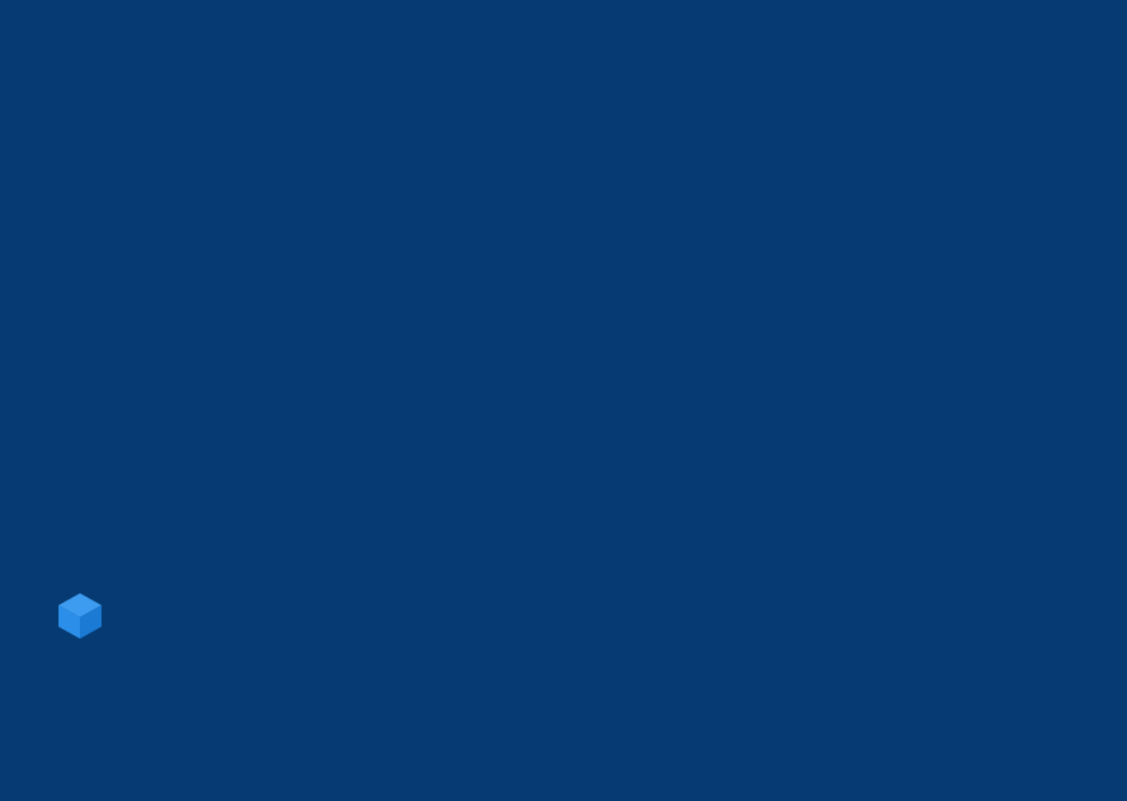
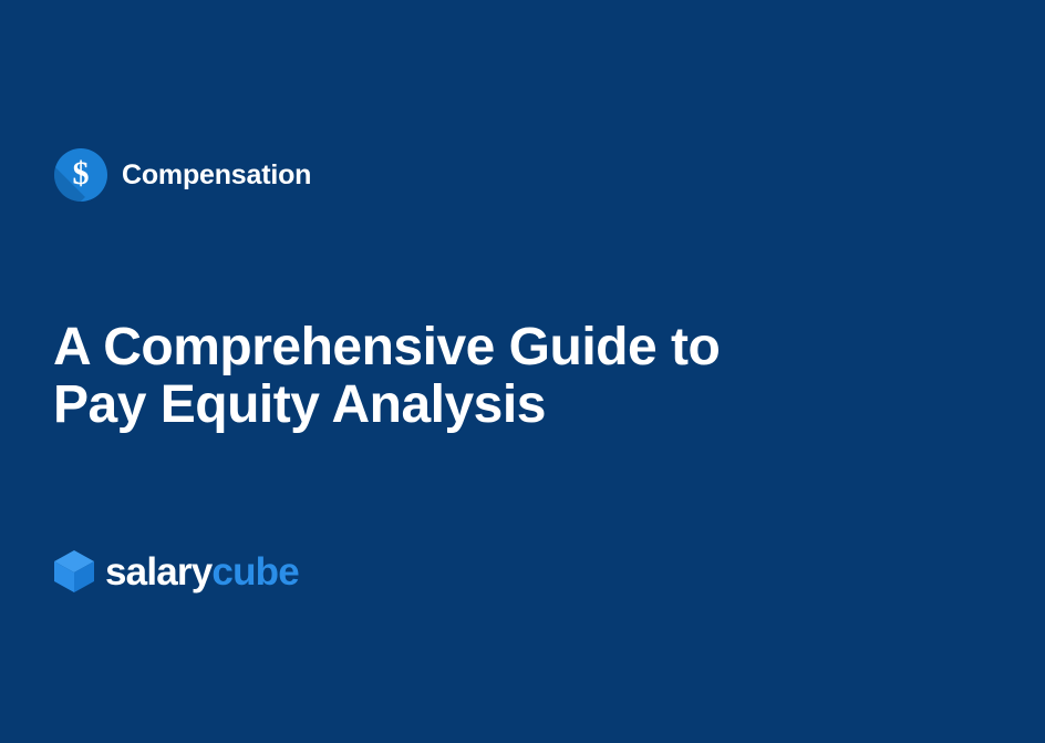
+ $
+ Compensation
+ A Comprehensive Guide to
+ Pay Equity Analysis
+ salarycube
